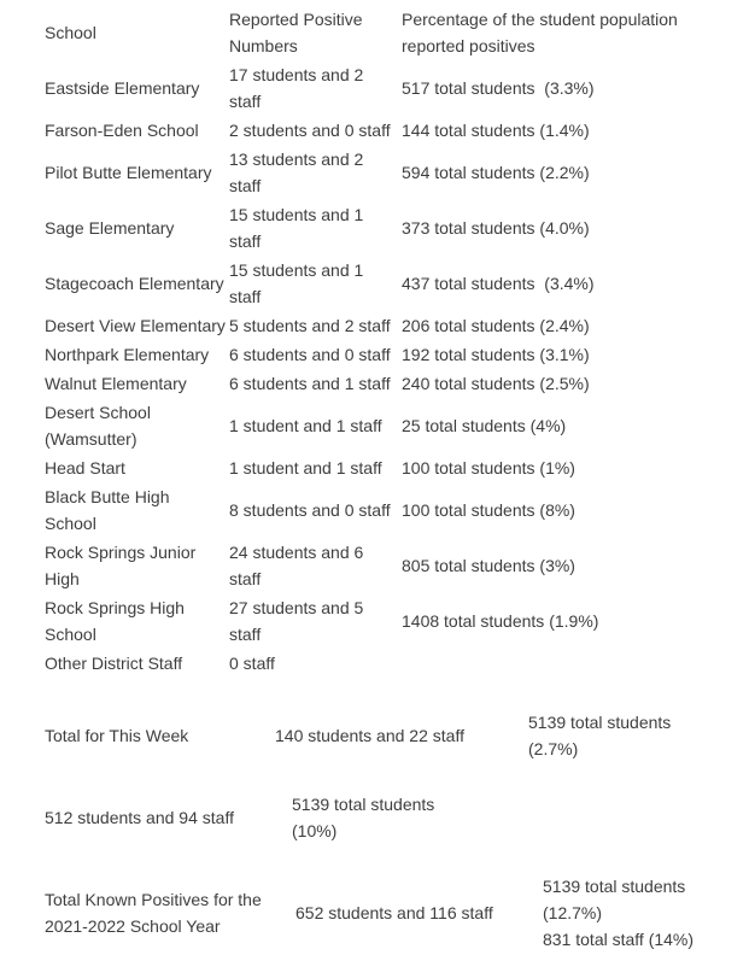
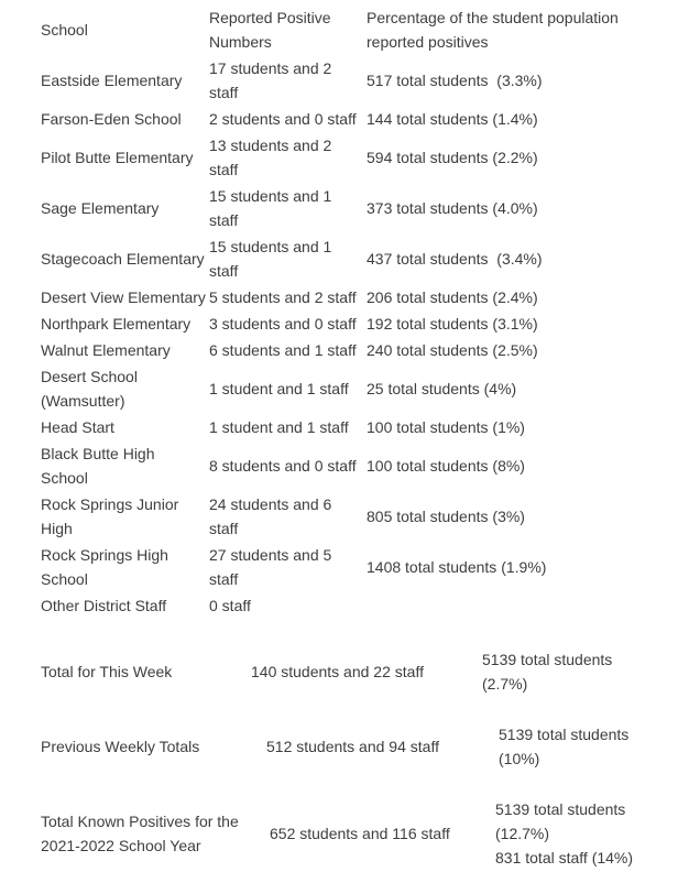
  School	Reported Positive Numbers	Percentage of the student population reported positives
  Eastside Elementary	17 students and 2 staff	517 total students (3.3%)
  Farson-Eden School	2 students and 0 staff	144 total students (1.4%)
  Pilot Butte Elementary	13 students and 2 staff	594 total students (2.2%)
  Sage Elementary	15 students and 1 staff	373 total students (4.0%)
  Stagecoach Elementary	15 students and 1 staff	437 total students (3.4%)
  Desert View Elementary	5 students and 2 staff	206 total students (2.4%)
- Northpark Elementary	6 students and 0 staff	192 total students (3.1%)
+ Northpark Elementary	3 students and 0 staff	192 total students (3.1%)
  Walnut Elementary	6 students and 1 staff	240 total students (2.5%)
  Desert School (Wamsutter)	1 student and 1 staff	25 total students (4%)
  Head Start	1 student and 1 staff	100 total students (1%)
  Black Butte High School	8 students and 0 staff	100 total students (8%)
  Rock Springs Junior High	24 students and 6 staff	805 total students (3%)
  Rock Springs High School	27 students and 5 staff	1408 total students (1.9%)
  Other District Staff	0 staff
  Total for This Week
  140 students and 22 staff
  5139 total students
  (2.7%)
+ Previous Weekly Totals
  512 students and 94 staff
  5139 total students
  (10%)
  Total Known Positives for the
  2021-2022 School Year
  652 students and 116 staff
  5139 total students
  (12.7%)
  831 total staff (14%)
